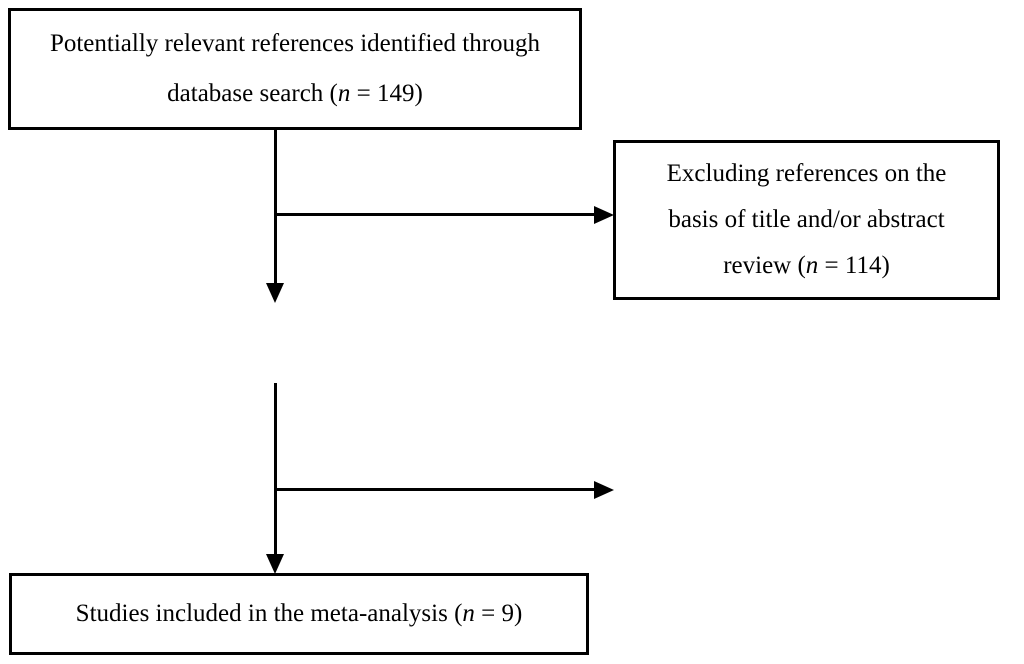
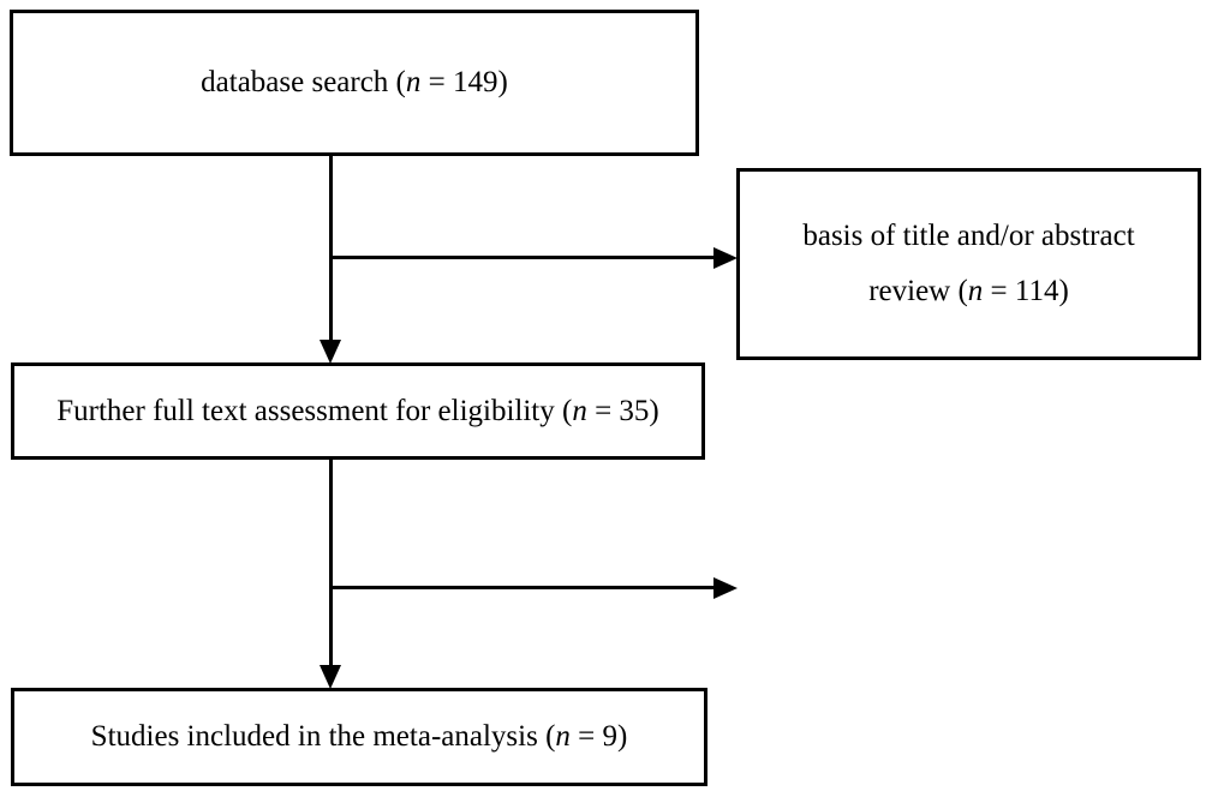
- Potentially relevant references identified through
  database search (n = 149)
- Excluding references on the
  basis of title and/or abstract
  review (n = 114)
+ Further full text assessment for eligibility (n = 35)
  Studies included in the meta-analysis (n = 9)
